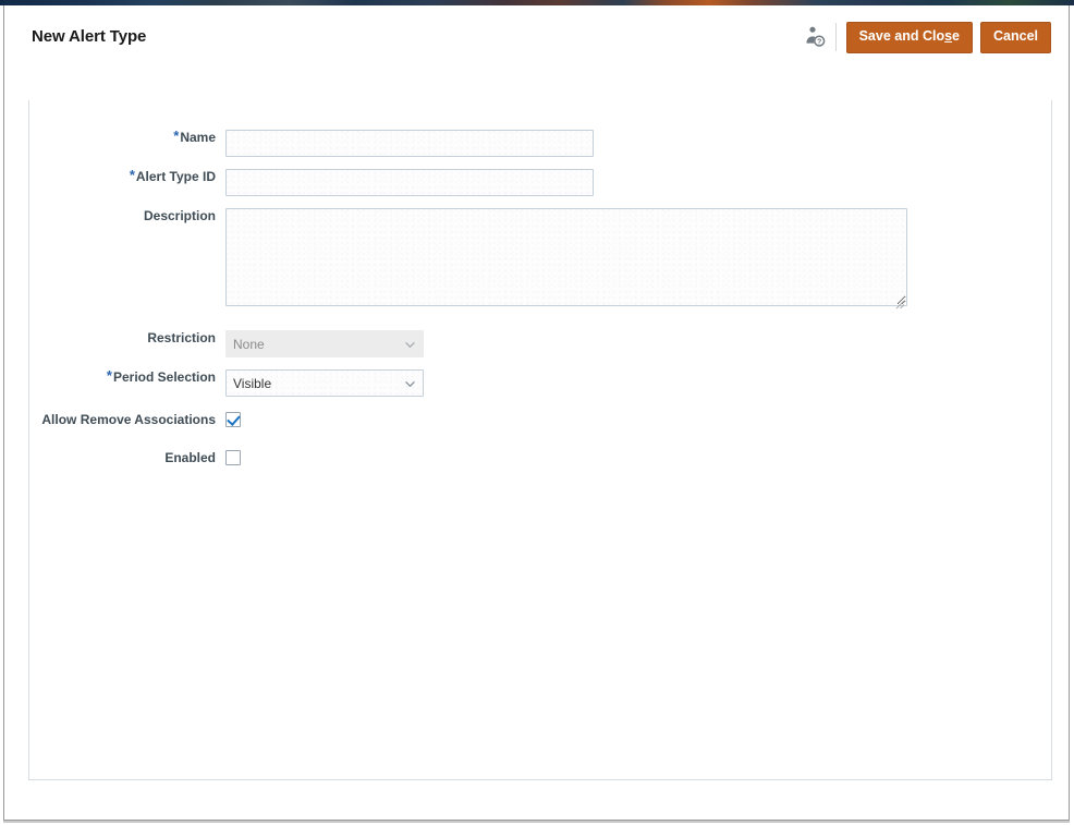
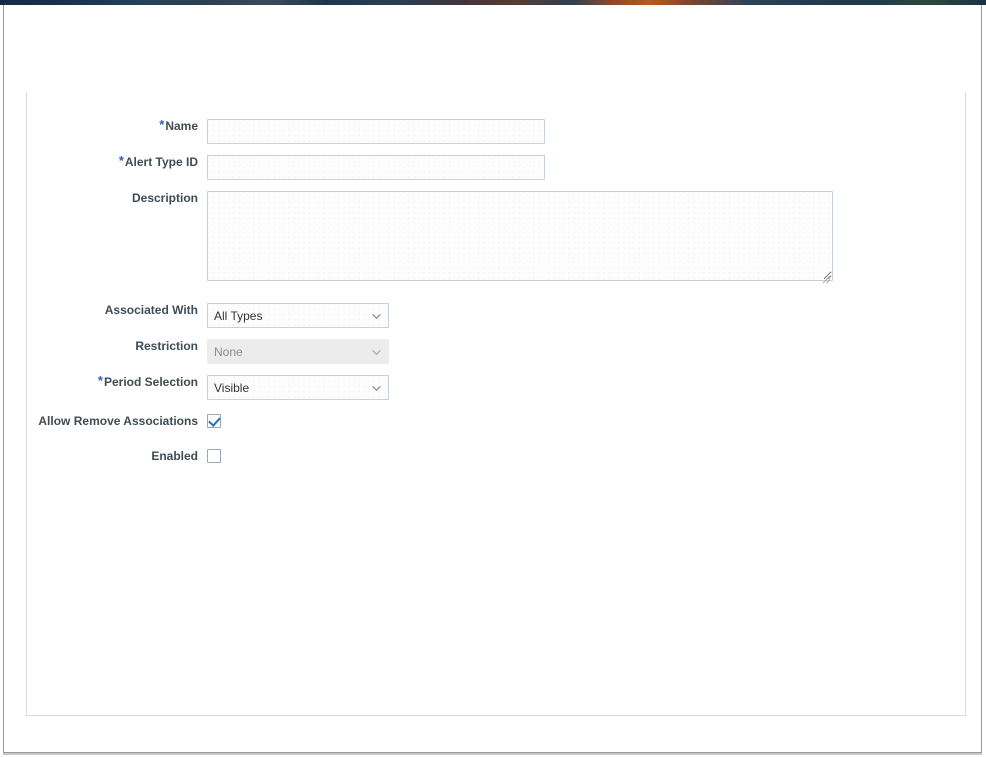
- New Alert Type
- Save and Close
- Cancel
  *Name
  *Alert Type ID
  Description
+ Associated With
+ All Types
  Restriction
  None
  *Period Selection
  Visible
  Allow Remove Associations
  Enabled
